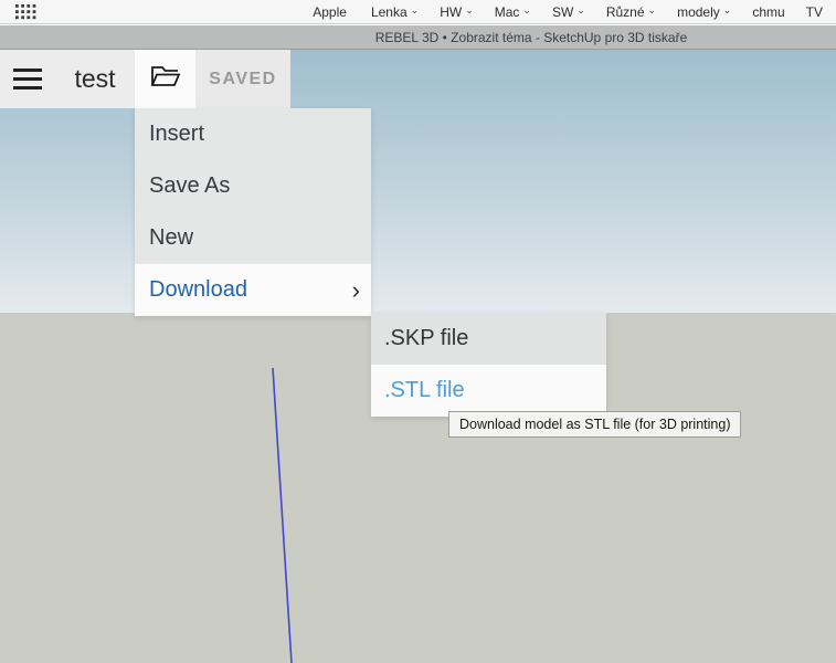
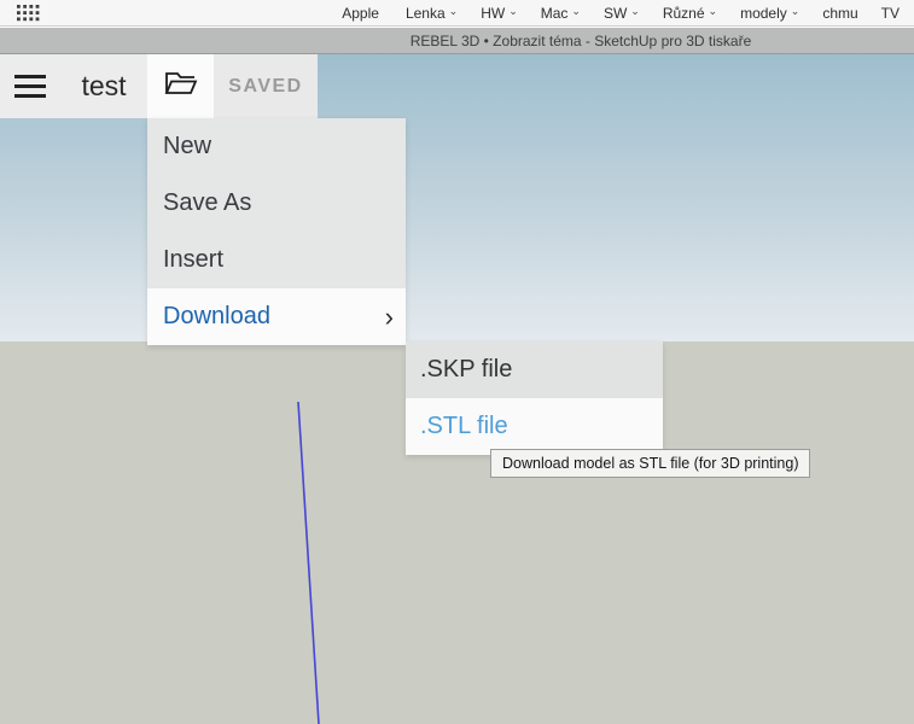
  Apple
  Lenka
  ⌄
  HW
  ⌄
  Mac
  ⌄
  SW
  ⌄
  Různé
  ⌄
  modely
  ⌄
  chmu
  TV
  REBEL 3D • Zobrazit téma - SketchUp pro 3D tiskaře
  test
  SAVED
- Insert
+ New
  Save As
- New
+ Insert
  Download
  ›
  .SKP file
  .STL file
  Download model as STL file (for 3D printing)
